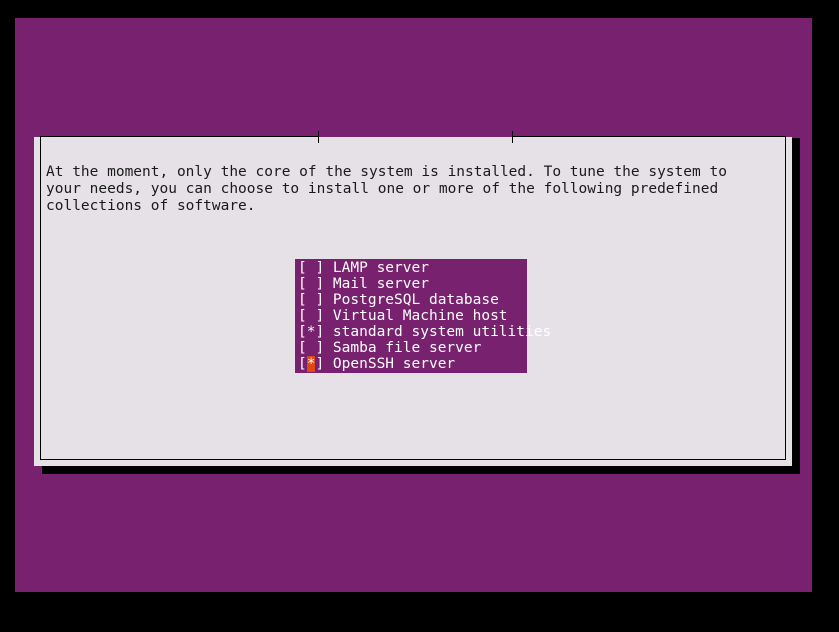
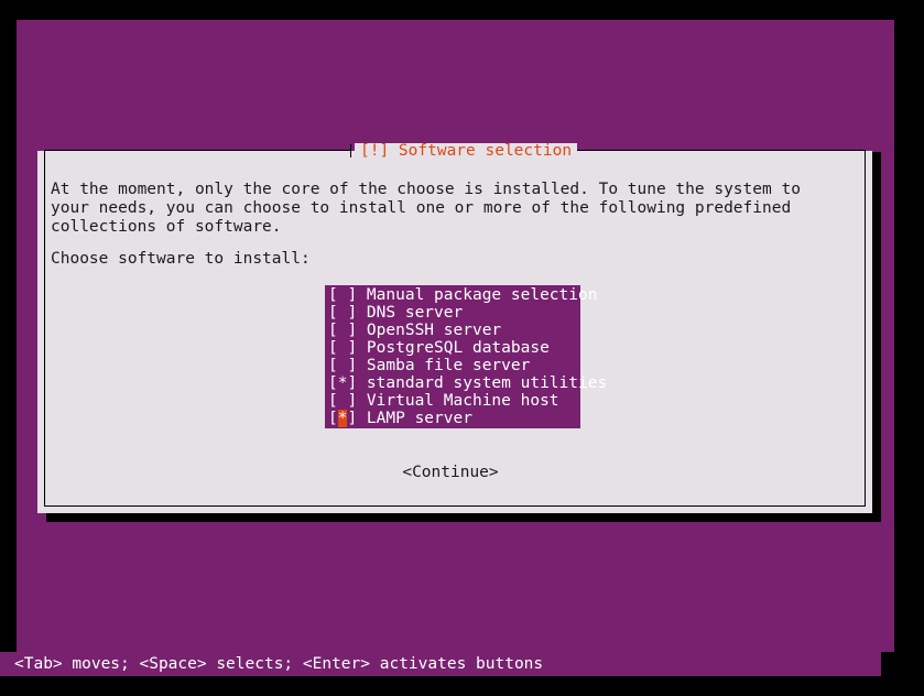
+ [!] Software selection
- At the moment, only the core of the system is installed. To tune the system to your needs, you can choose to install one or more of the following predefined collections of software.
+ At the moment, only the core of the choose is installed. To tune the system to your needs, you can choose to install one or more of the following predefined collections of software.
+ Choose software to install:
+ [ ] Manual package selection
+ [ ] DNS server
- [ ] LAMP server
+ [ ] OpenSSH server
- [ ] Mail server
  [ ] PostgreSQL database
- [ ] Virtual Machine host
+ [ ] Samba file server
  [*] standard system utilities
- [ ] Samba file server
+ [ ] Virtual Machine host
- [*] OpenSSH server
+ [*] LAMP server
+ <Continue>
+ <Tab> moves; <Space> selects; <Enter> activates buttons
